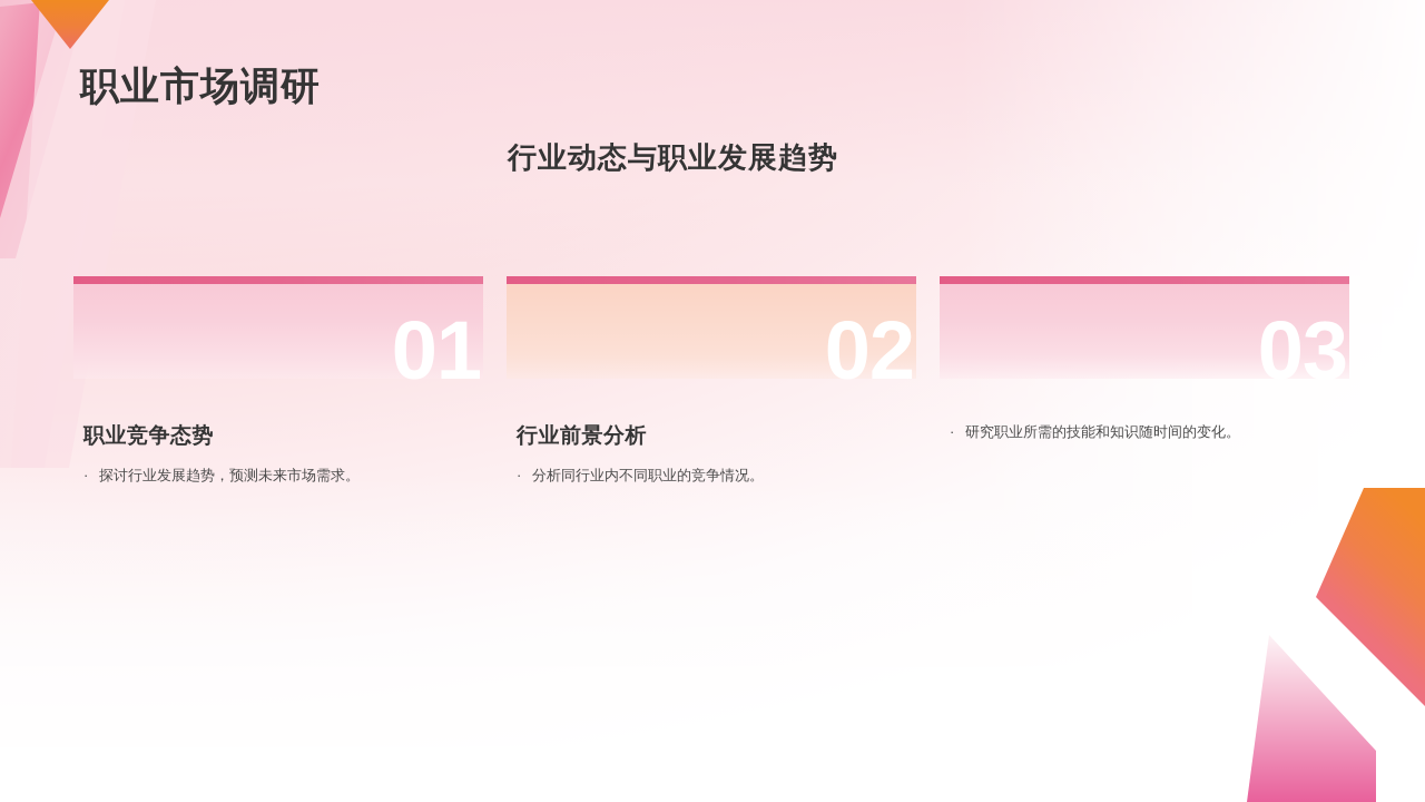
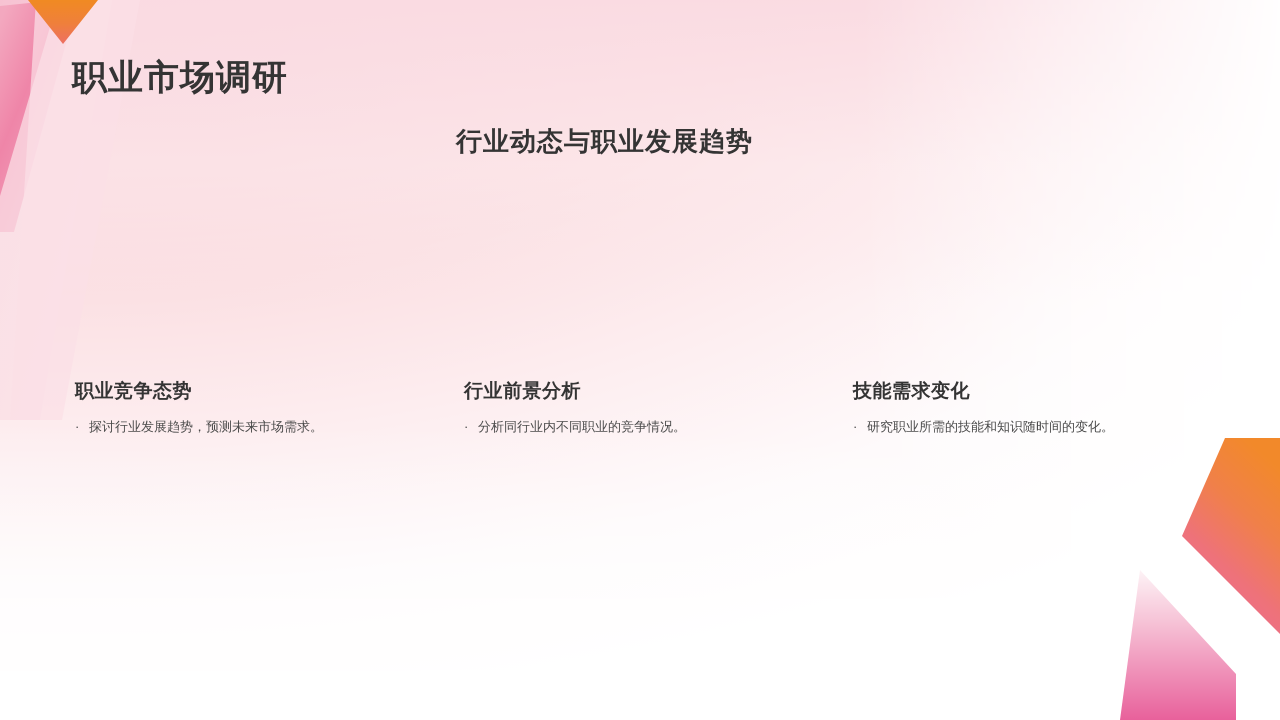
  职业市场调研
  行业动态与职业发展趋势
- 01
- 02
- 03
  职业竞争态势
  ·
  探讨行业发展趋势，预测未来市场需求。
  行业前景分析
  ·
  分析同行业内不同职业的竞争情况。
+ 技能需求变化
  ·
  研究职业所需的技能和知识随时间的变化。
